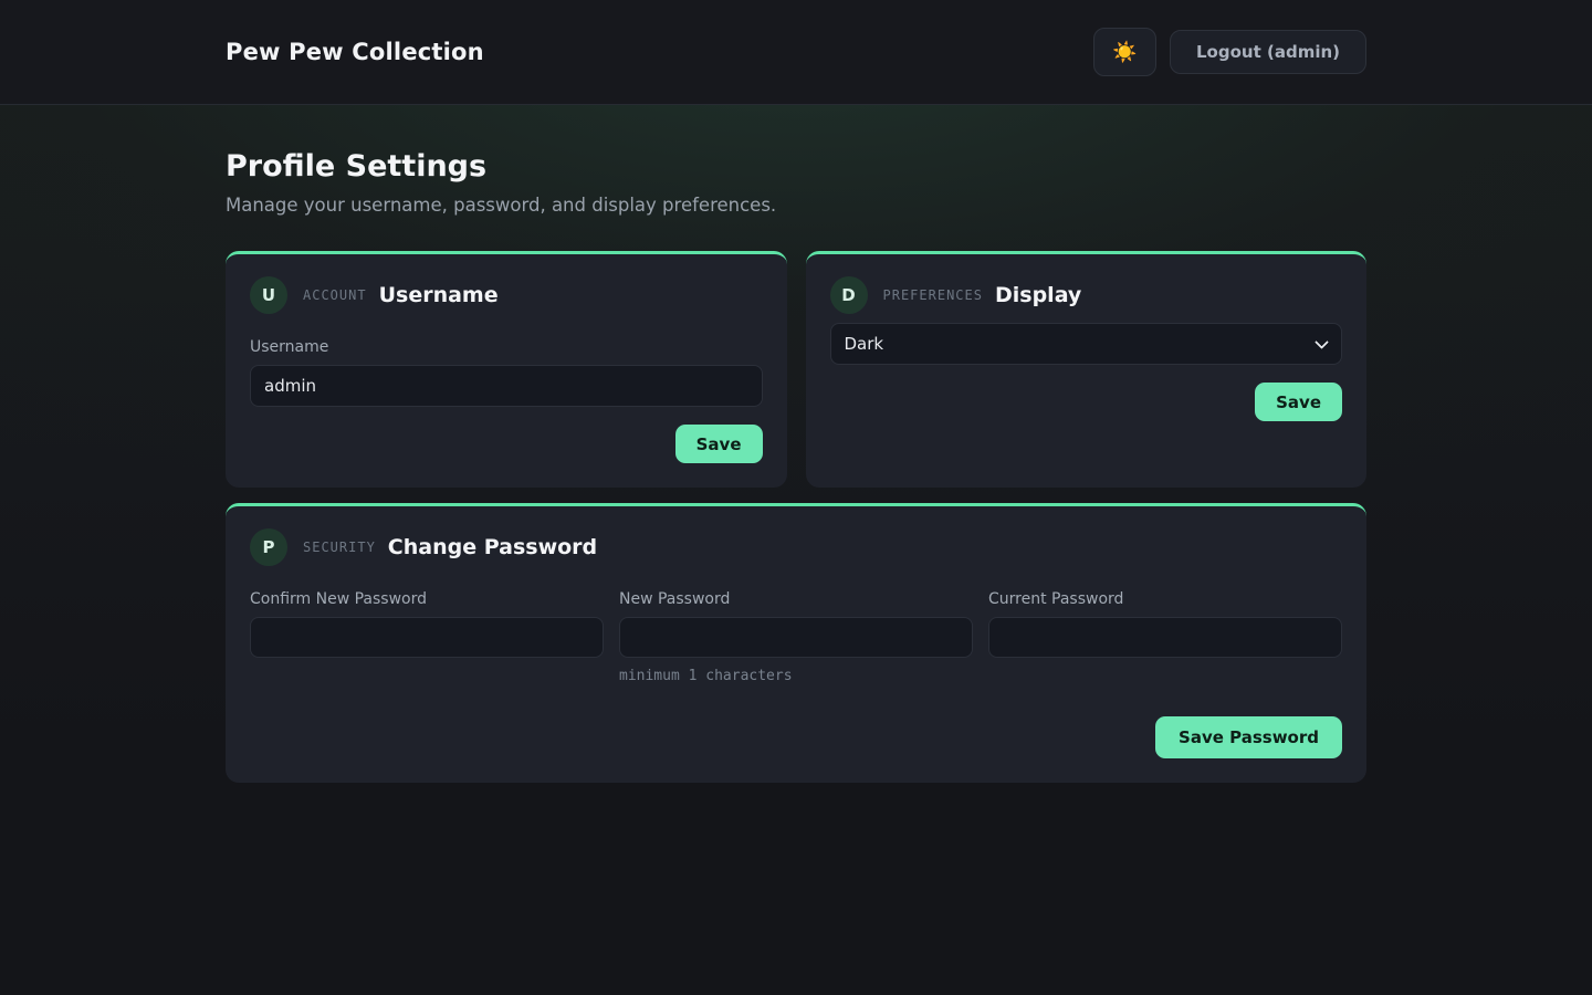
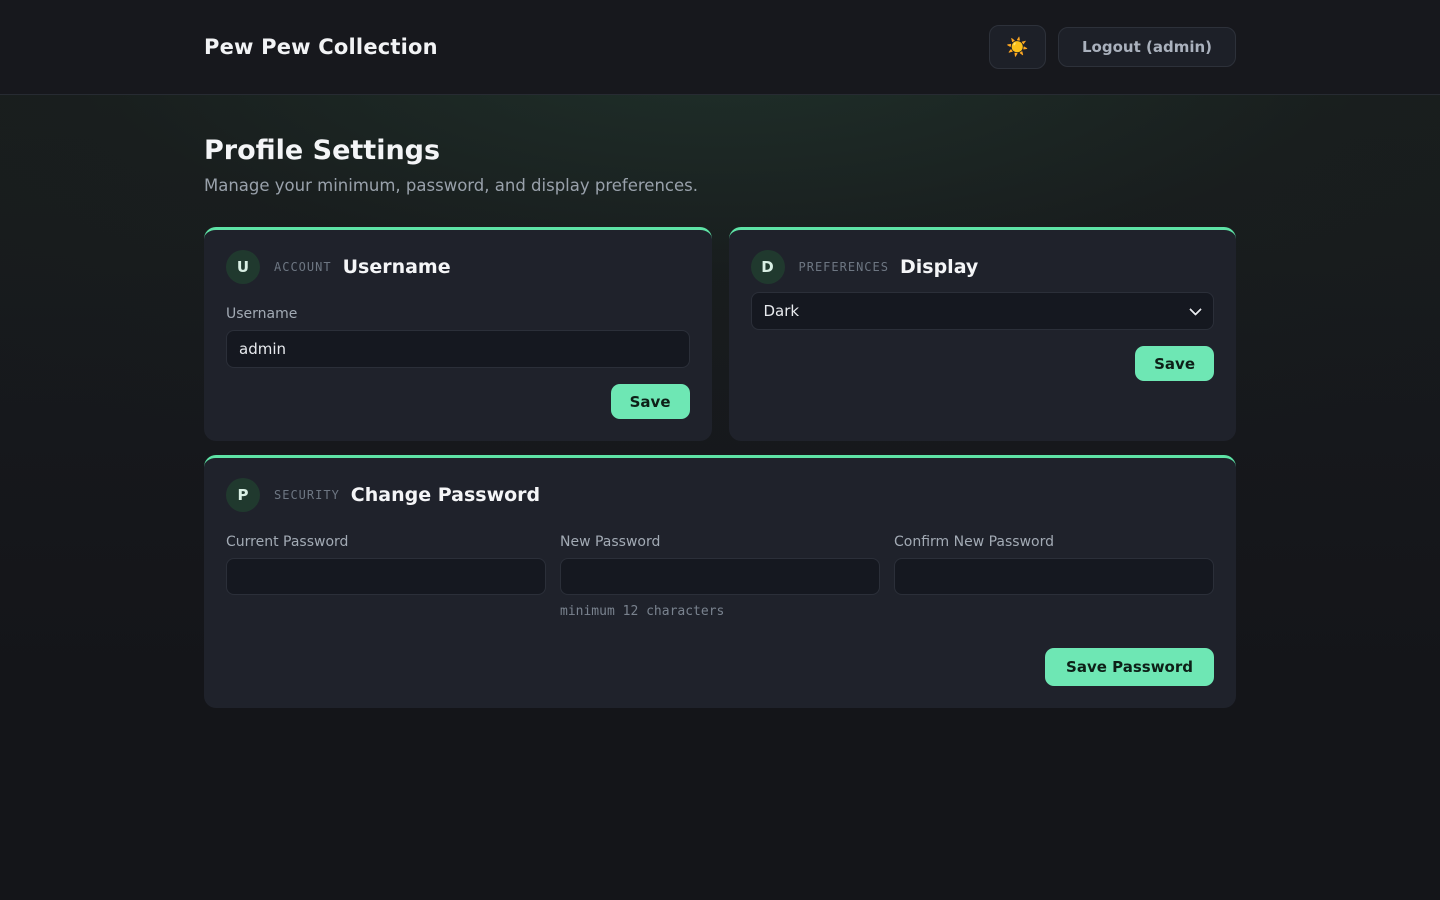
  Pew Pew Collection
  ☀️
  Logout (admin)
  Profile Settings
- Manage your username, password, and display preferences.
+ Manage your minimum, password, and display preferences.
  U
  ACCOUNT
  Username
  Username
  admin
  Save
  D
  PREFERENCES
  Display
  Dark
  Save
  P
  SECURITY
  Change Password
- Confirm New Password
+ Current Password
  New Password
- minimum 1 characters
+ minimum 12 characters
- Current Password
+ Confirm New Password
  Save Password
